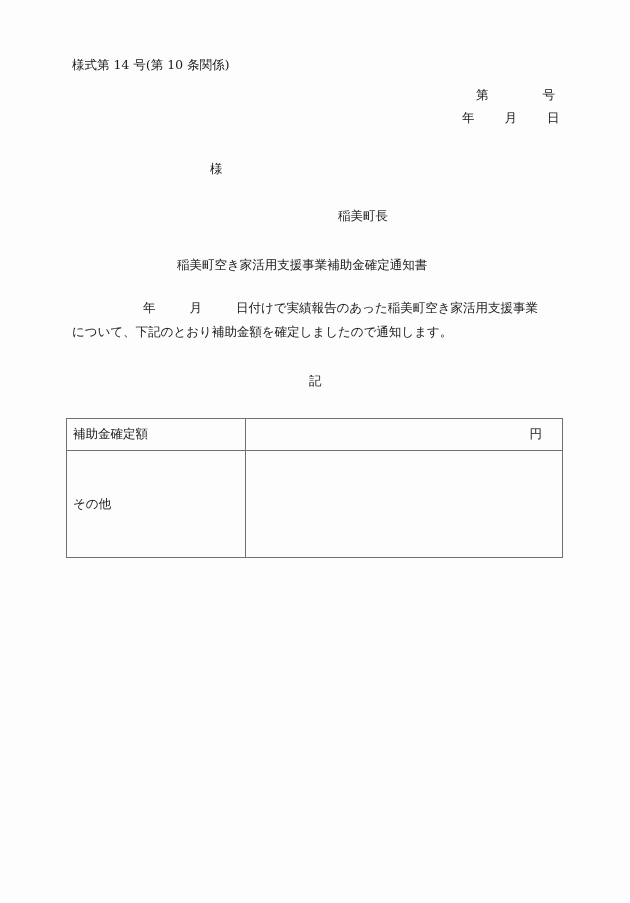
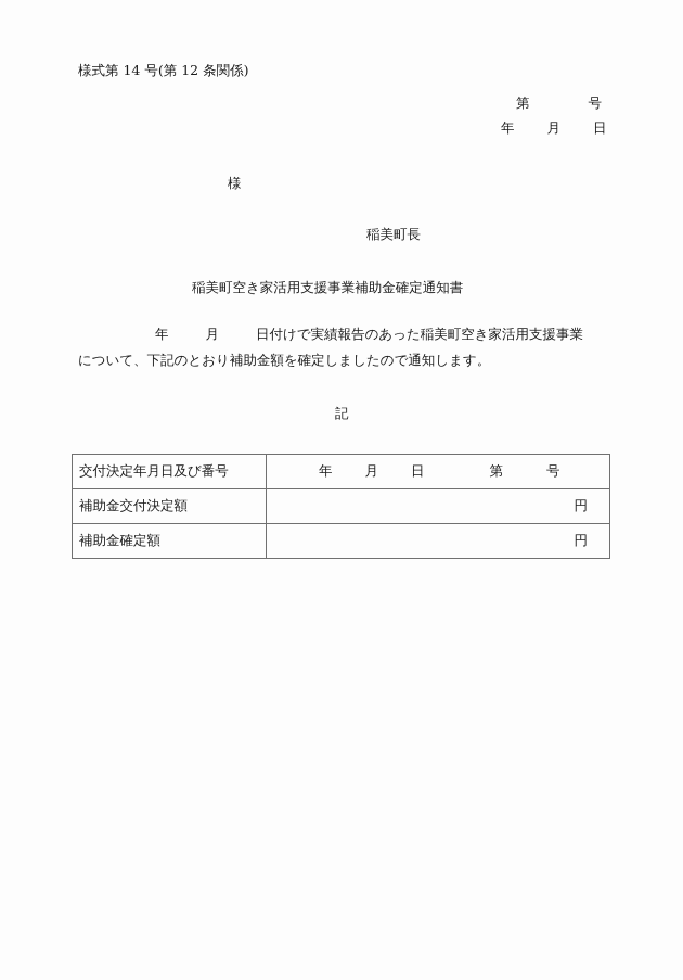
- 様式第 14 号(第 10 条関係)
+ 様式第 14 号(第 12 条関係)
  第 号
  年 月 日
  様
  稲美町長
  稲美町空き家活用支援事業補助金確定通知書
  年 月 日付けで実績報告のあった稲美町空き家活用支援事業
  について、下記のとおり補助金額を確定しましたので通知します。
  記
+ 交付決定年月日及び番号	年 月 日 第 号
+ 補助金交付決定額	円
  補助金確定額	円
- その他
